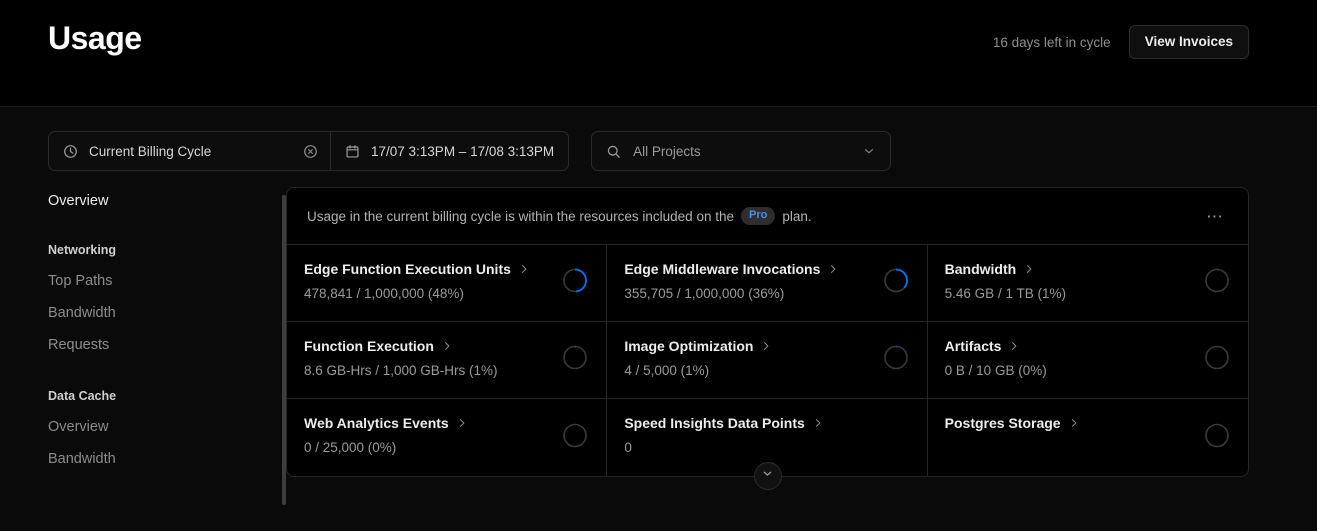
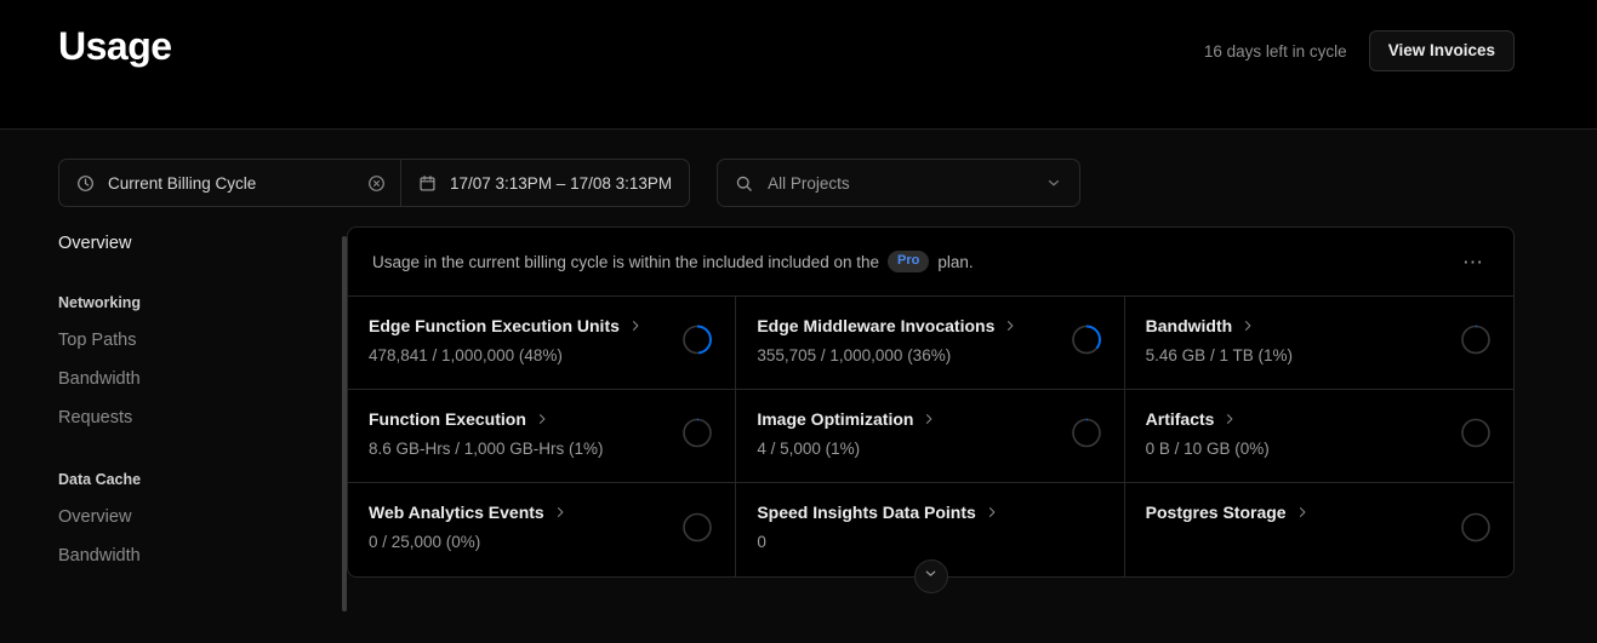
  Usage
  16 days left in cycle
  View Invoices
  Current Billing Cycle
  17/07 3:13PM – 17/08 3:13PM
  All Projects
  Overview
  Networking
  Top Paths
  Bandwidth
  Requests
  Data Cache
  Overview
  Bandwidth
- Usage in the current billing cycle is within the resources included on the
+ Usage in the current billing cycle is within the included included on the
  Pro
  plan.
  ⋯
  Edge Function Execution Units
  478,841 / 1,000,000 (48%)
  Edge Middleware Invocations
  355,705 / 1,000,000 (36%)
  Bandwidth
  5.46 GB / 1 TB (1%)
  Function Execution
  8.6 GB-Hrs / 1,000 GB-Hrs (1%)
  Image Optimization
  4 / 5,000 (1%)
  Artifacts
  0 B / 10 GB (0%)
  Web Analytics Events
  0 / 25,000 (0%)
  Speed Insights Data Points
  0
  Postgres Storage
